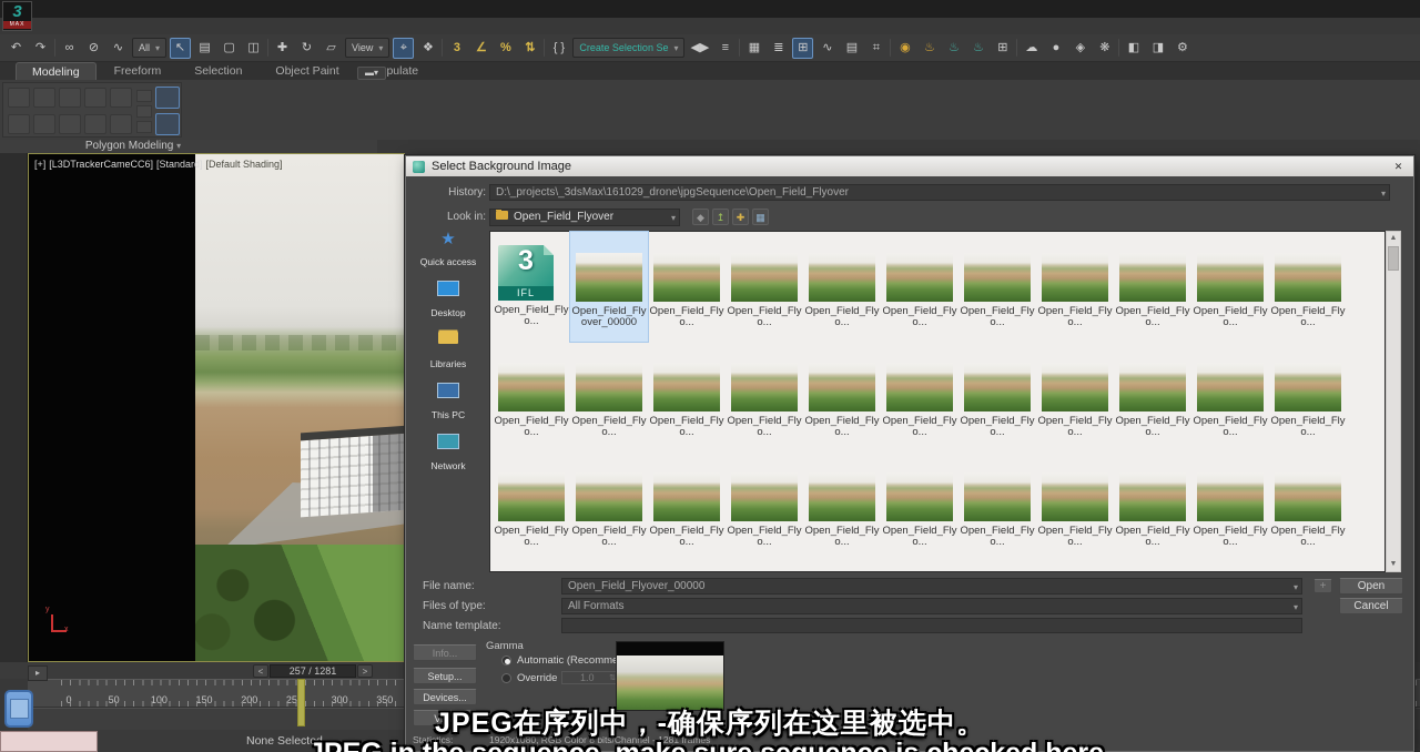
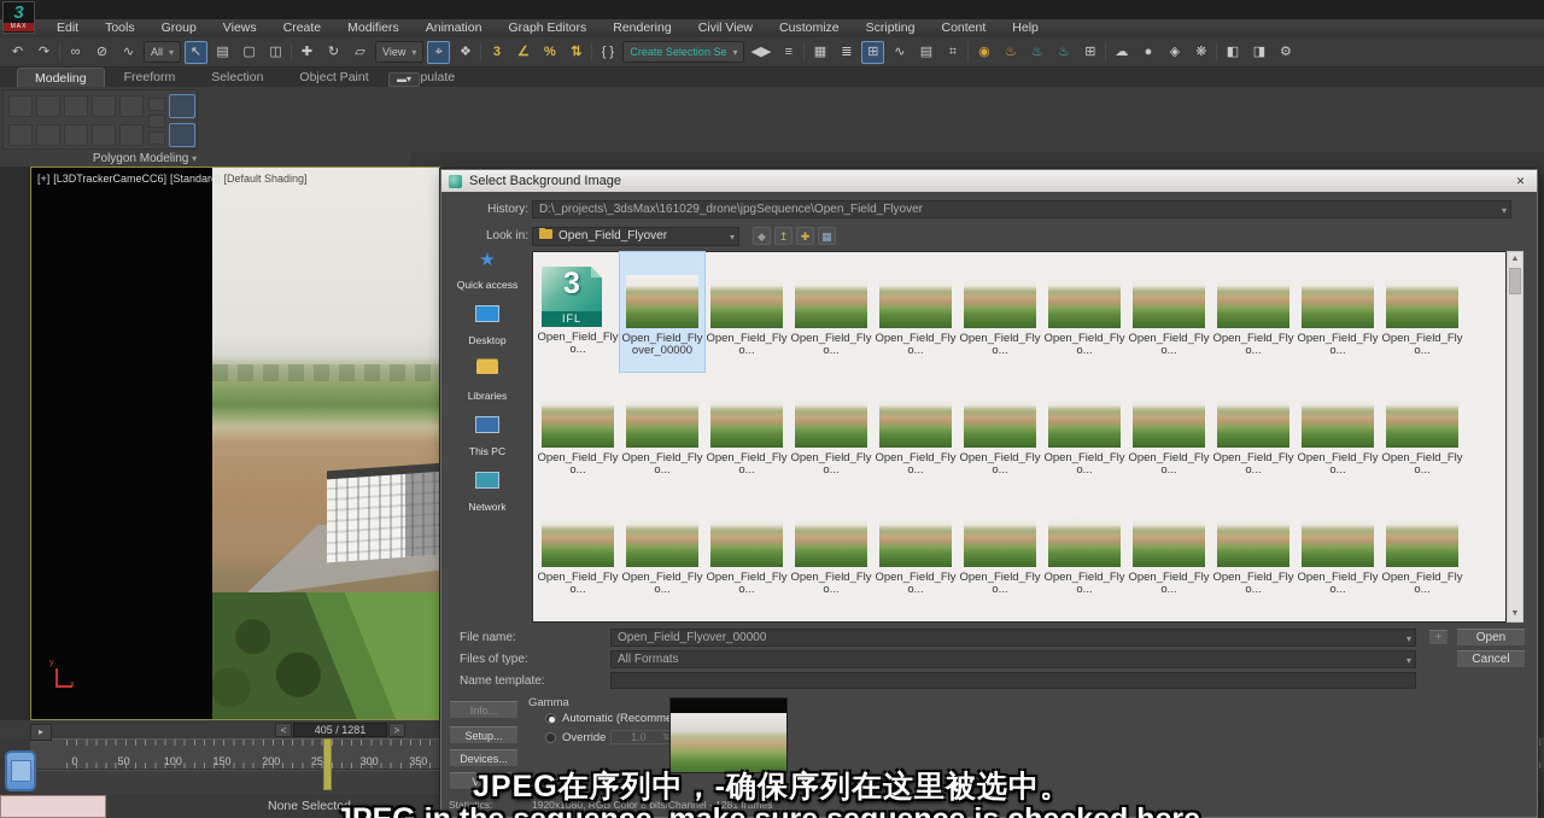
  3
+ Edit
+ Tools
+ Group
+ Views
+ Create
+ Modifiers
+ Animation
+ Graph Editors
+ Rendering
+ Civil View
+ Customize
+ Scripting
+ Content
+ Help
  ↶
  ↷
  ∞
  ⊘
  ∿
  All ▾
  ↖
  ▤
  ▢
  ◫
  ✚
  ↻
  ▱
  View ▾
  ⌖
  ❖
  3
  ∠
  %
  ⇅
  { }
  Create Selection Se ▾
  ◀▶
  ≡
  ▦
  ≣
  ⊞
  ∿
  ▤
  ⌗
  ◉
  ♨
  ♨
  ♨
  ⊞
  ☁
  ●
  ◈
  ❋
  ◧
  ◨
  ⚙
  Modeling
  Freeform
  Selection
  Object Paint
  pulate
  ▬▾
  Polygon Modeling ▾
  [+]
  [L3DTrackerCameCC6]
  [Standard]
  [Default Shading]
  <
- 257 / 1281
+ 405 / 1281
  >
  ▸
  0
  50
  100
  150
  200
  300
  350
  None Selected
  Select Background Image
  ✕
  History:
  D:\_projects\_3dsMax\161029_drone\jpgSequence\Open_Field_Flyover
  ▾
  Look in:
  Open_Field_Flyover
  ▾
  ◆
  ↥
  ✚
  ▦
  Quick access
  Desktop
  Libraries
  This PC
  Network
  3
  IFL
  Open_Field_Flyo...
  Open_Field_Flyover_00000
  Open_Field_Flyo...
  Open_Field_Flyo...
  Open_Field_Flyo...
  Open_Field_Flyo...
  Open_Field_Flyo...
  Open_Field_Flyo...
  Open_Field_Flyo...
  Open_Field_Flyo...
  Open_Field_Flyo...
  Open_Field_Flyo...
  Open_Field_Flyo...
  Open_Field_Flyo...
  Open_Field_Flyo...
  Open_Field_Flyo...
  Open_Field_Flyo...
  Open_Field_Flyo...
  Open_Field_Flyo...
  Open_Field_Flyo...
  Open_Field_Flyo...
  Open_Field_Flyo...
  Open_Field_Flyo...
  Open_Field_Flyo...
  Open_Field_Flyo...
  Open_Field_Flyo...
  Open_Field_Flyo...
  Open_Field_Flyo...
  Open_Field_Flyo...
  Open_Field_Flyo...
  Open_Field_Flyo...
  Open_Field_Flyo...
  Open_Field_Flyo...
  File name:
  Open_Field_Flyover_00000
  ▾
  +
  Open
  Files of type:
  All Formats
  ▾
  Cancel
  Name template:
  Info...
  Setup...
  Devices...
  View
  Gamma
  Automatic (Recomme
  Override
  1.0
  Statistics:
  1920x1080, RGB Color 8 bits/Channel - 1281 frames
  JPEG在序列中，-确保序列在这里被选中。
